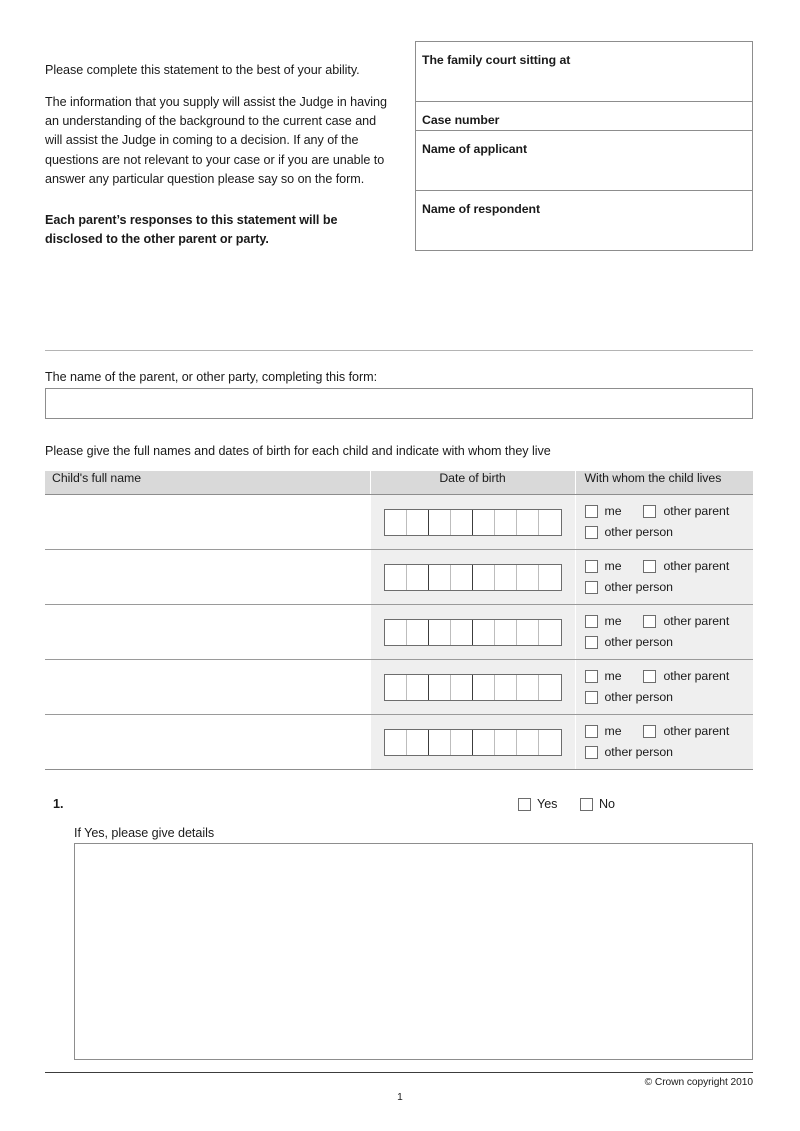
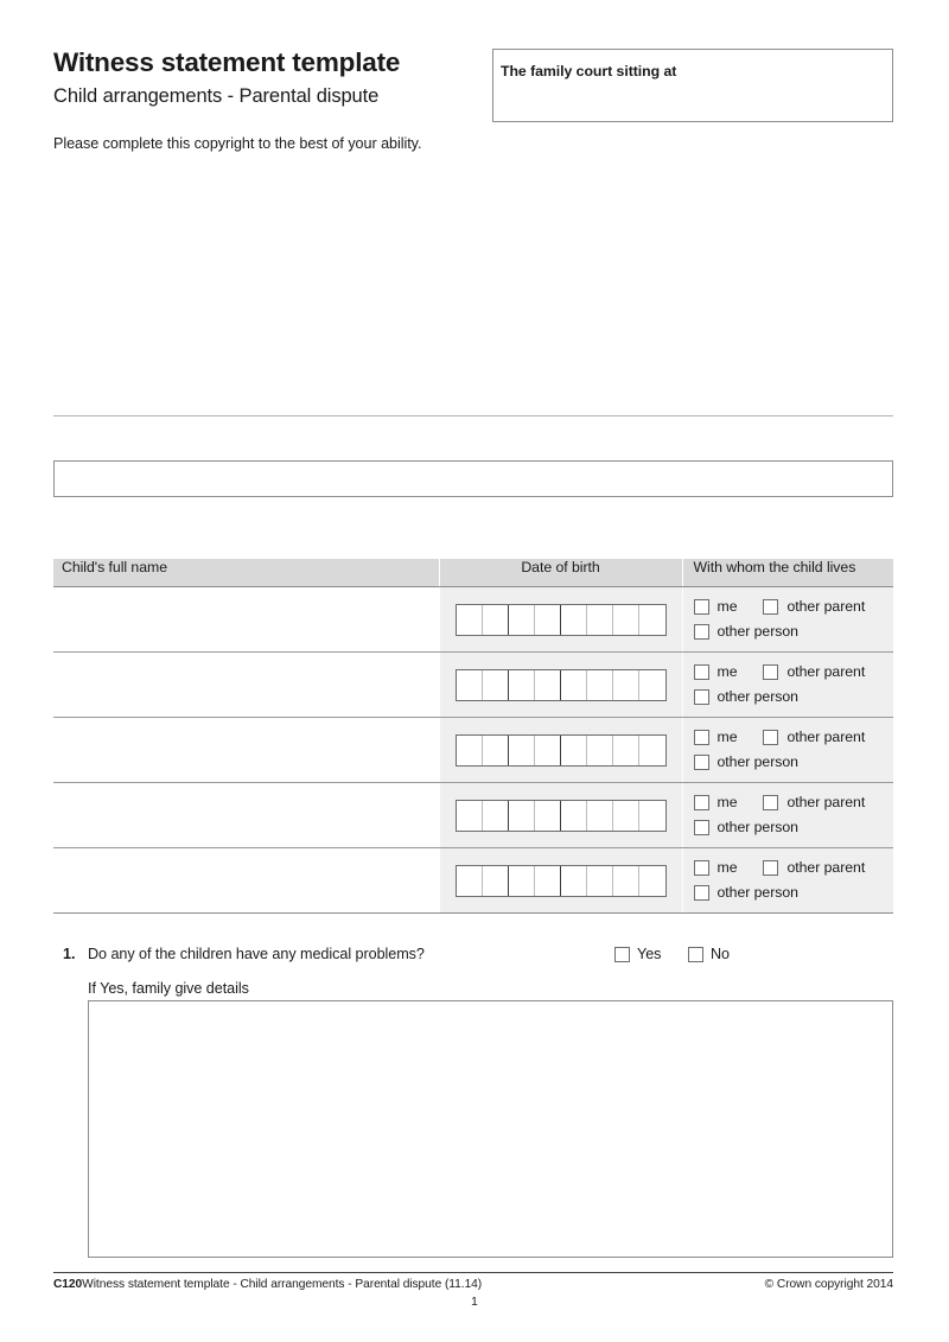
+ Witness statement template
+ Child arrangements - Parental dispute
- Please complete this statement to the best of your ability.
+ Please complete this copyright to the best of your ability.
- The information that you supply will assist the Judge in having an understanding of the background to the current case and will assist the Judge in coming to a decision. If any of the questions are not relevant to your case or if you are unable to answer any particular question please say so on the form.
- Each parent’s responses to this statement will be disclosed to the other parent or party.
  The family court sitting at
- Case number
- Name of applicant
- Name of respondent
- The name of the parent, or other party, completing this form:
- Please give the full names and dates of birth for each child and indicate with whom they live
  Child's full name	Date of birth	With whom the child lives
  		me other parentother person
  		me other parentother person
  		me other parentother person
  		me other parentother person
  		me other parentother person
  1.
+ Do any of the children have any medical problems?
  Yes
  No
- If Yes, please give details
+ If Yes, family give details
+ C120Witness statement template - Child arrangements - Parental dispute (11.14)
- © Crown copyright 2010
+ © Crown copyright 2014
  1
